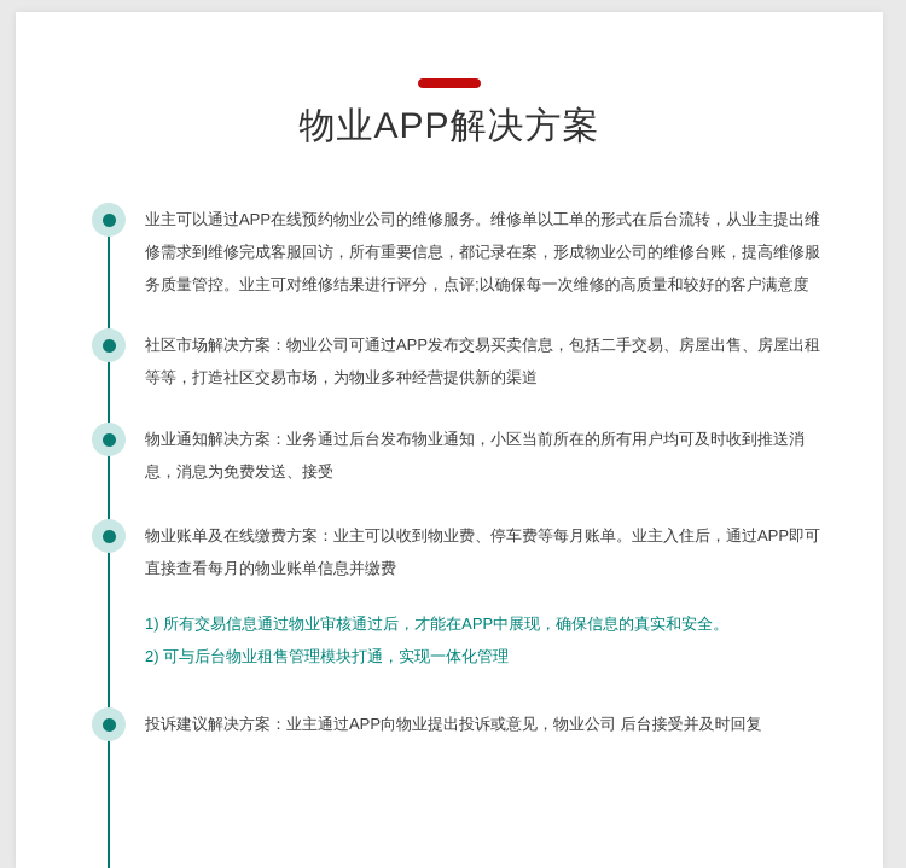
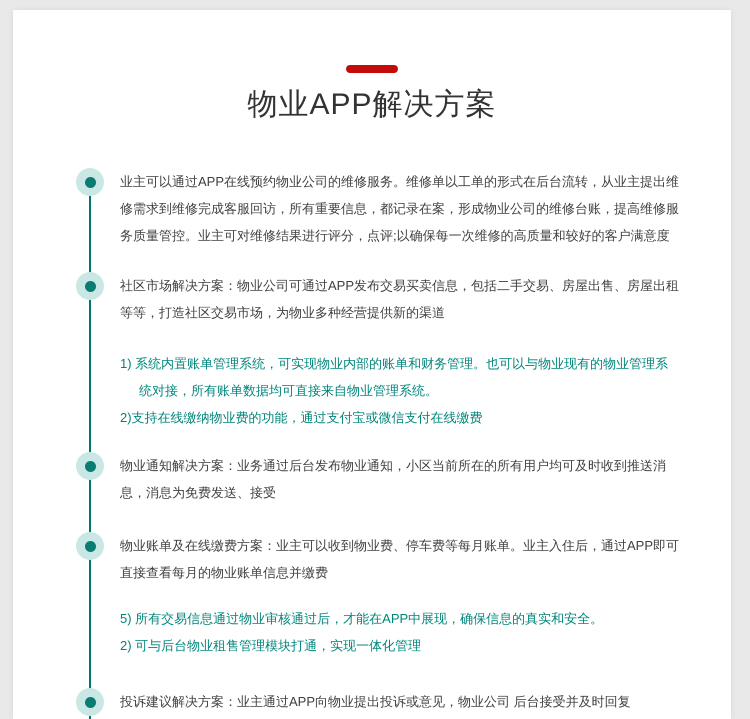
  物业APP解决方案
  业主可以通过APP在线预约物业公司的维修服务。维修单以工单的形式在后台流转，从业主提出维修需求到维修完成客服回访，所有重要信息，都记录在案，形成物业公司的维修台账，提高维修服务质量管控。业主可对维修结果进行评分，点评;以确保每一次维修的高质量和较好的客户满意度
  社区市场解决方案：物业公司可通过APP发布交易买卖信息，包括二手交易、房屋出售、房屋出租等等，打造社区交易市场，为物业多种经营提供新的渠道
+ 1) 系统内置账单管理系统，可实现物业内部的账单和财务管理。也可以与物业现有的物业管理系统对接，所有账单数据均可直接来自物业管理系统。
+ 2)支持在线缴纳物业费的功能，通过支付宝或微信支付在线缴费
  物业通知解决方案：业务通过后台发布物业通知，小区当前所在的所有用户均可及时收到推送消息，消息为免费发送、接受
  物业账单及在线缴费方案：业主可以收到物业费、停车费等每月账单。业主入住后，通过APP即可直接查看每月的物业账单信息并缴费
- 1) 所有交易信息通过物业审核通过后，才能在APP中展现，确保信息的真实和安全。
+ 5) 所有交易信息通过物业审核通过后，才能在APP中展现，确保信息的真实和安全。
  2) 可与后台物业租售管理模块打通，实现一体化管理
  投诉建议解决方案：业主通过APP向物业提出投诉或意见，物业公司 后台接受并及时回复
